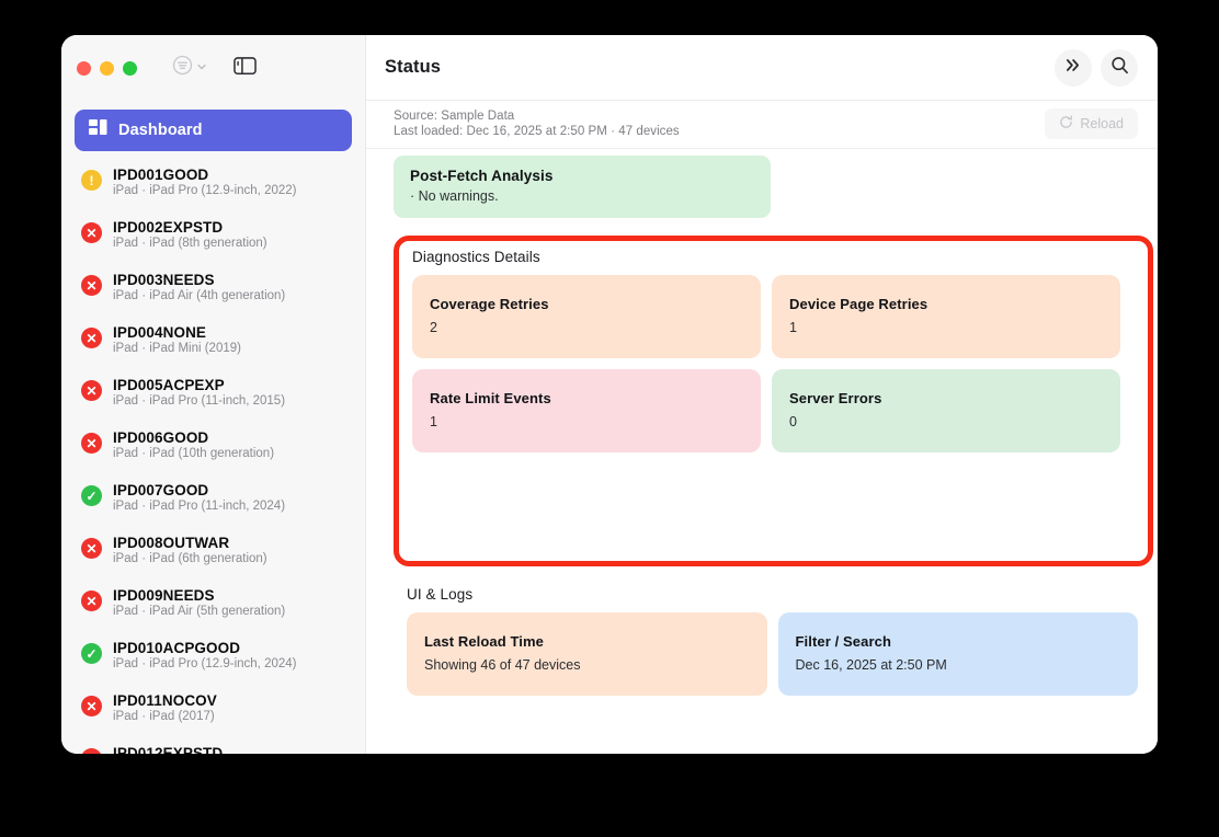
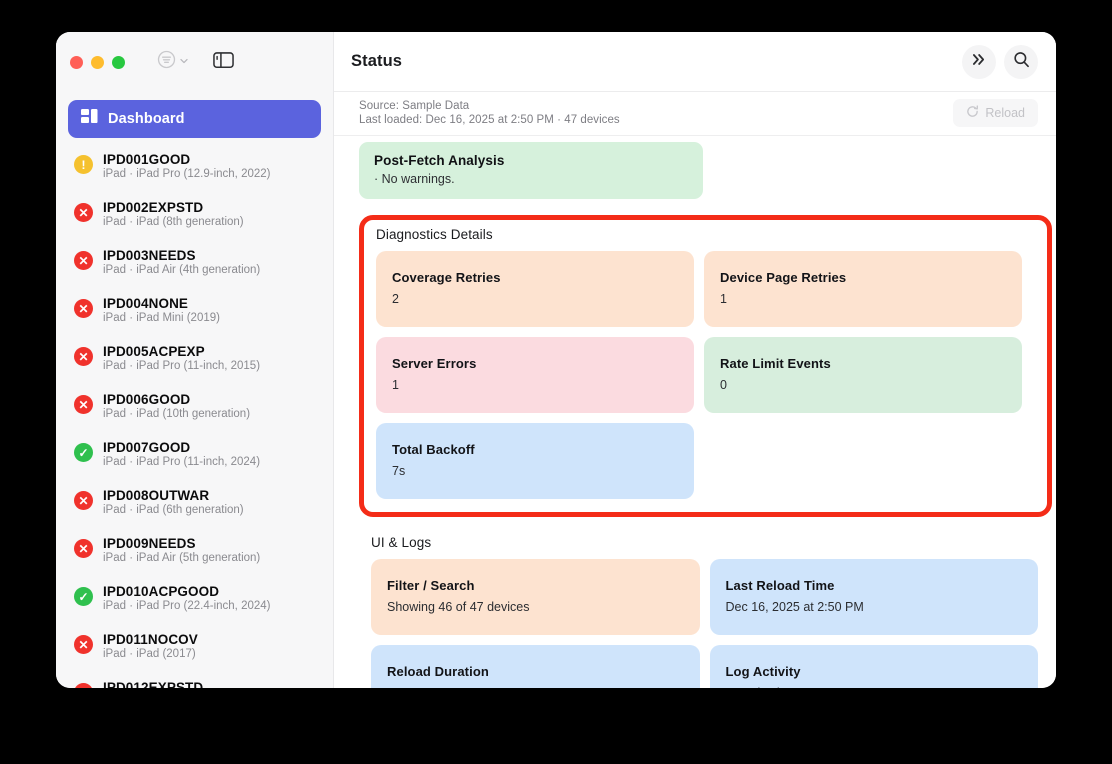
  Dashboard
  !
  IPD001GOOD
  iPad · iPad Pro (12.9-inch, 2022)
  ✕
  IPD002EXPSTD
  iPad · iPad (8th generation)
  ✕
  IPD003NEEDS
  iPad · iPad Air (4th generation)
  ✕
  IPD004NONE
  iPad · iPad Mini (2019)
  ✕
  IPD005ACPEXP
  iPad · iPad Pro (11-inch, 2015)
  ✕
  IPD006GOOD
  iPad · iPad (10th generation)
  ✓
  IPD007GOOD
  iPad · iPad Pro (11-inch, 2024)
  ✕
  IPD008OUTWAR
  iPad · iPad (6th generation)
  ✕
  IPD009NEEDS
  iPad · iPad Air (5th generation)
  ✓
  IPD010ACPGOOD
- iPad · iPad Pro (12.9-inch, 2024)
+ iPad · iPad Pro (22.4-inch, 2024)
  ✕
  IPD011NOCOV
  iPad · iPad (2017)
  IPD012EXPSTD
  Status
  Source: Sample Data
  Last loaded: Dec 16, 2025 at 2:50 PM · 47 devices
  Reload
  Post-Fetch Analysis
  · No warnings.
  Diagnostics Details
  Coverage Retries
  2
  Device Page Retries
  1
- Rate Limit Events
+ Server Errors
  1
- Server Errors
+ Rate Limit Events
  0
+ Total Backoff
+ 7s
  UI & Logs
- Last Reload Time
+ Filter / Search
  Showing 46 of 47 devices
- Filter / Search
+ Last Reload Time
  Dec 16, 2025 at 2:50 PM
+ Reload Duration
+ Log Activity
